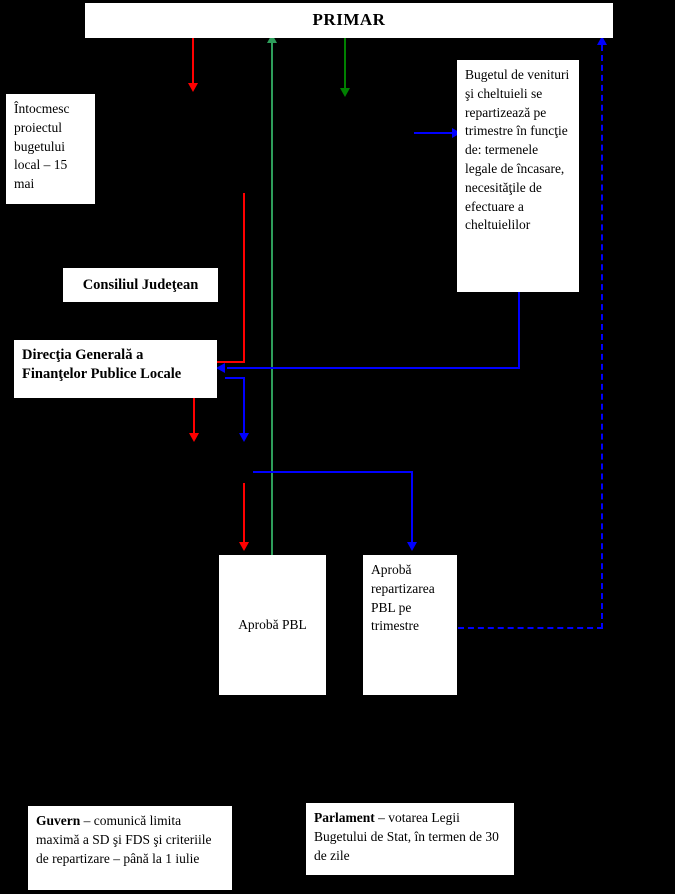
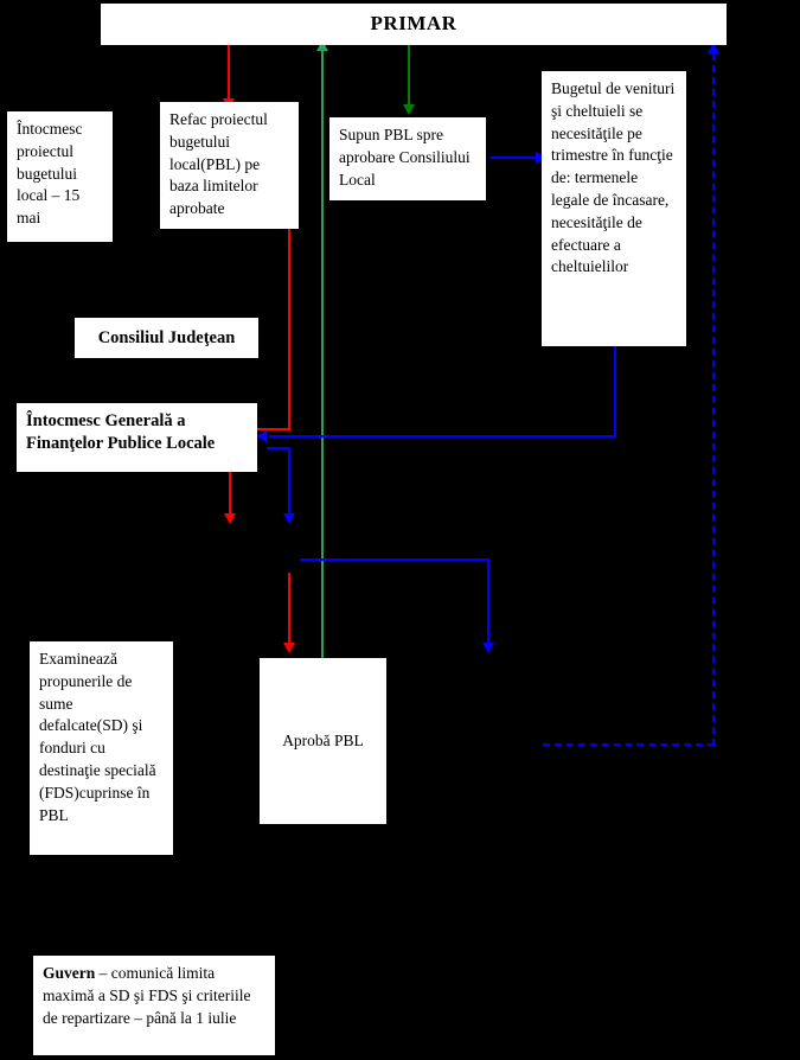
  PRIMAR
  Întocmesc proiectul bugetului local – 15 mai
+ Refac proiectul bugetului local(PBL) pe baza limitelor aprobate
+ Supun PBL spre aprobare Consiliului Local
- Bugetul de venituri şi cheltuieli se repartizează pe trimestre în funcţie de: termenele legale de încasare, necesităţile de efectuare a cheltuielilor
+ Bugetul de venituri şi cheltuieli se necesităţile pe trimestre în funcţie de: termenele legale de încasare, necesităţile de efectuare a cheltuielilor
  Consiliul Judeţean
- Direcţia Generală a Finanţelor Publice Locale
+ Întocmesc Generală a Finanţelor Publice Locale
+ Examinează propunerile de sume defalcate(SD) şi fonduri cu destinaţie specială (FDS)cuprinse în PBL
  Aprobă PBL
- Aprobă repartizarea PBL pe trimestre
  Guvern – comunică limita maximă a SD şi FDS şi criteriile de repartizare – până la 1 iulie
- Parlament – votarea Legii Bugetului de Stat, în termen de 30 de zile
